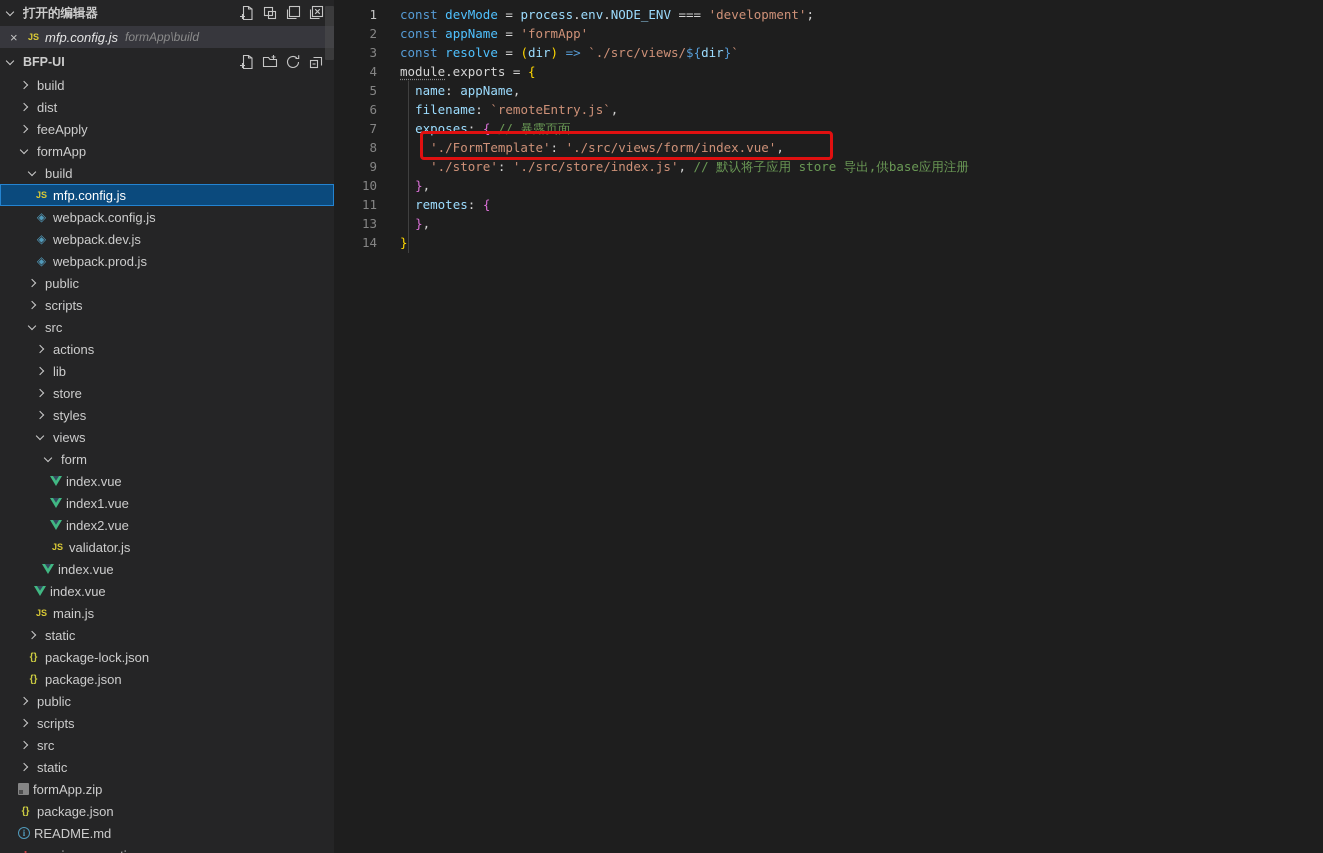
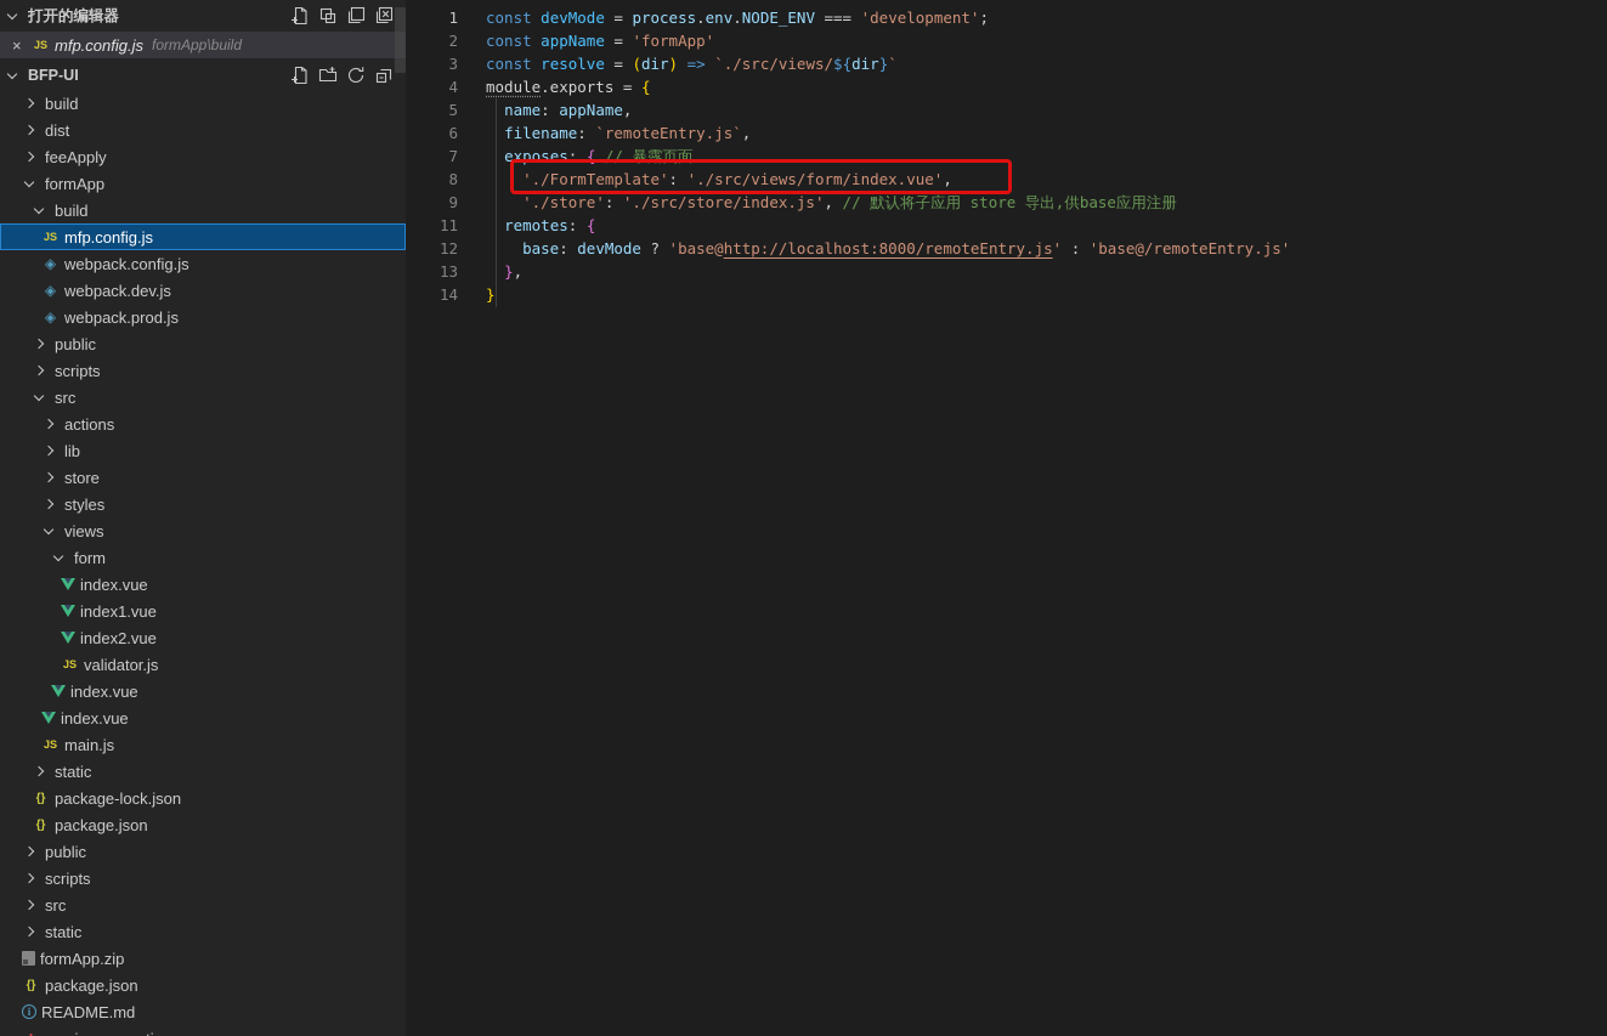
  打开的编辑器
  ×
  JS
  mfp.config.js
  formApp\build
  BFP-UI
  build
  dist
  feeApply
  formApp
  build
  JS
  mfp.config.js
  ◈
  webpack.config.js
  ◈
  webpack.dev.js
  ◈
  webpack.prod.js
  public
  scripts
  src
  actions
  lib
  store
  styles
  views
  form
  index.vue
  index1.vue
  index2.vue
  JS
  validator.js
  index.vue
  index.vue
  JS
  main.js
  static
  {}
  package-lock.json
  {}
  package.json
  public
  scripts
  src
  static
  formApp.zip
  {}
  package.json
  i
  README.md
  1 const devMode = process.env.NODE_ENV === 'development';
  2 const appName = 'formApp'
  3 const resolve = (dir) => `./src/views/${dir}`
  4 module.exports = {
  5 name: appName,
  6 filename: `remoteEntry.js`,
  7 exposes: { // 暴露页面
  8 './FormTemplate': './src/views/form/index.vue',
  9 './store': './src/store/index.js', // 默认将子应用 store 导出,供base应用注册
- 10 },
  11 remotes: {
+ 12 base: devMode ? 'base@http://localhost:8000/remoteEntry.js' : 'base@/remoteEntry.js'
  13 },
  14 }
